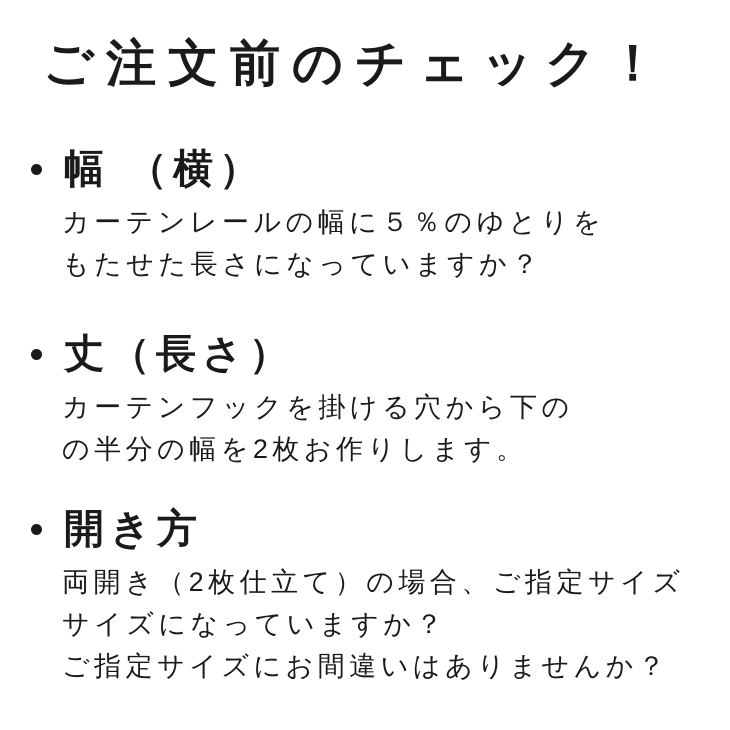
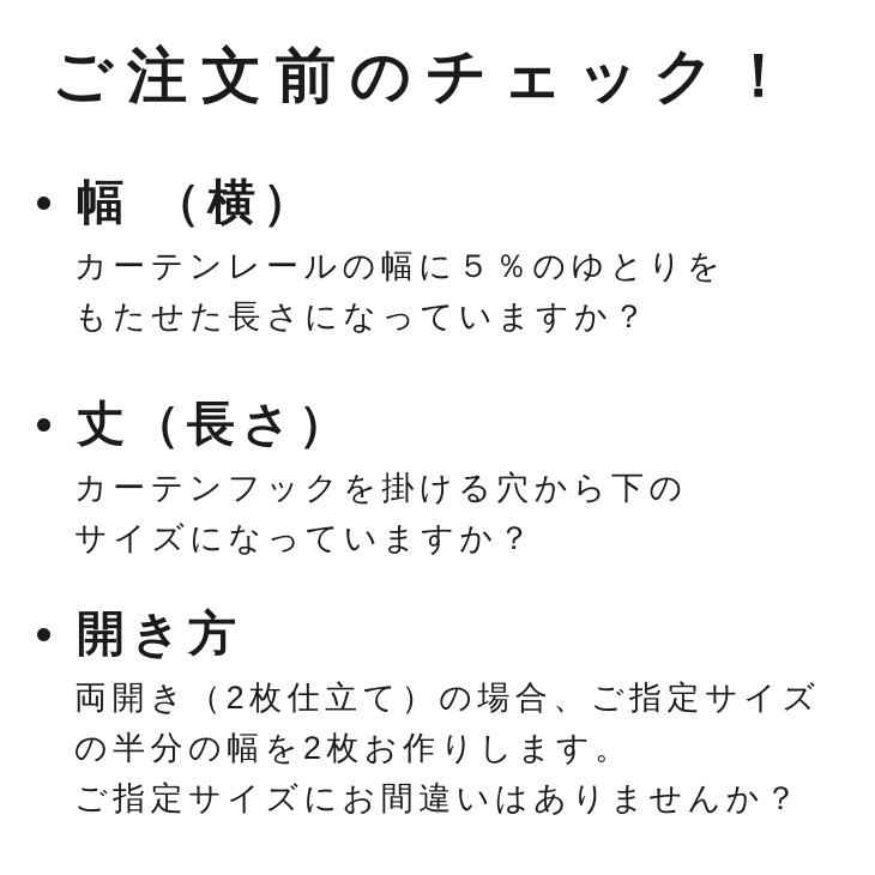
  ご注文前のチェック！
  幅 （横）
  カーテンレールの幅に５％のゆとりを
  もたせた長さになっていますか？
  丈（長さ）
  カーテンフックを掛ける穴から下の
- の半分の幅を2枚お作りします。
+ サイズになっていますか？
  開き方
  両開き（2枚仕立て）の場合、ご指定サイズ
- サイズになっていますか？
+ の半分の幅を2枚お作りします。
  ご指定サイズにお間違いはありませんか？
